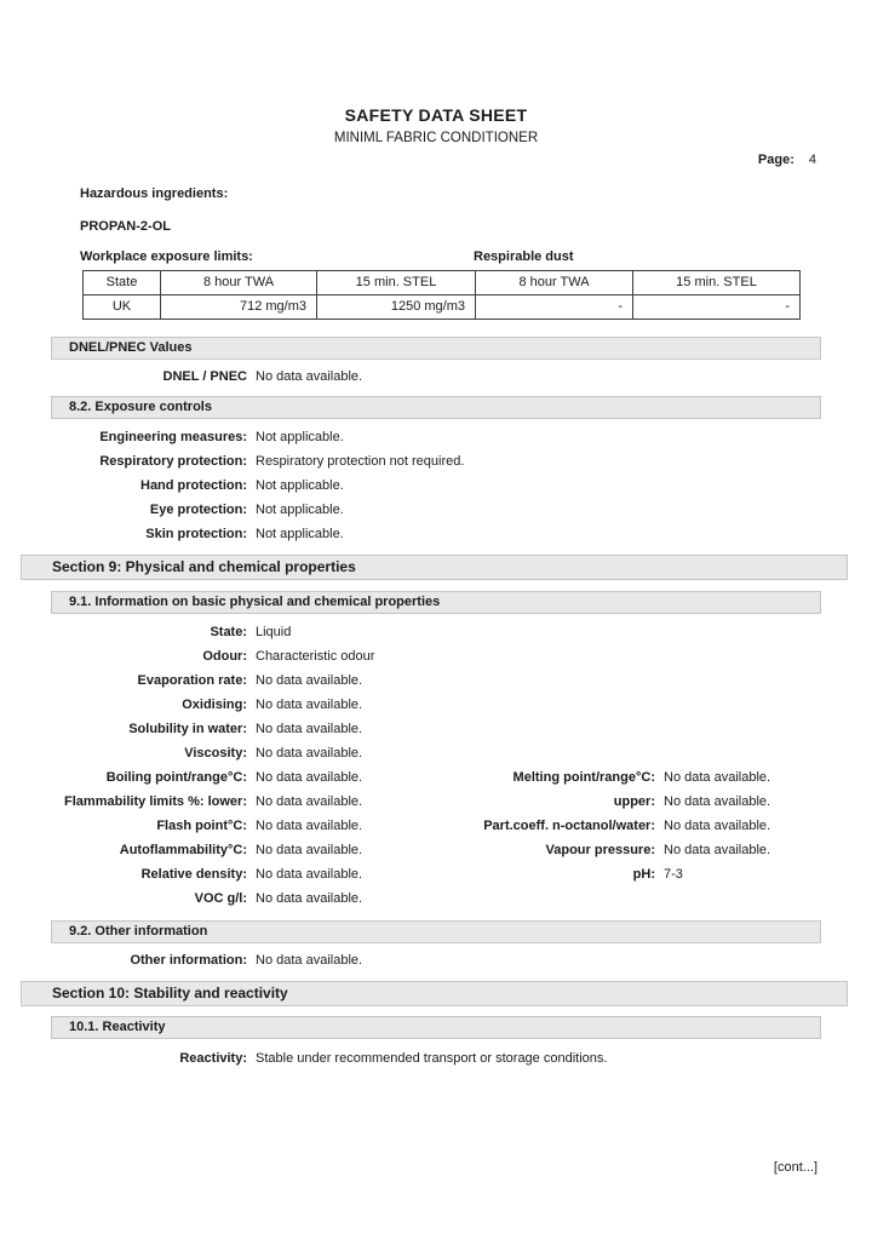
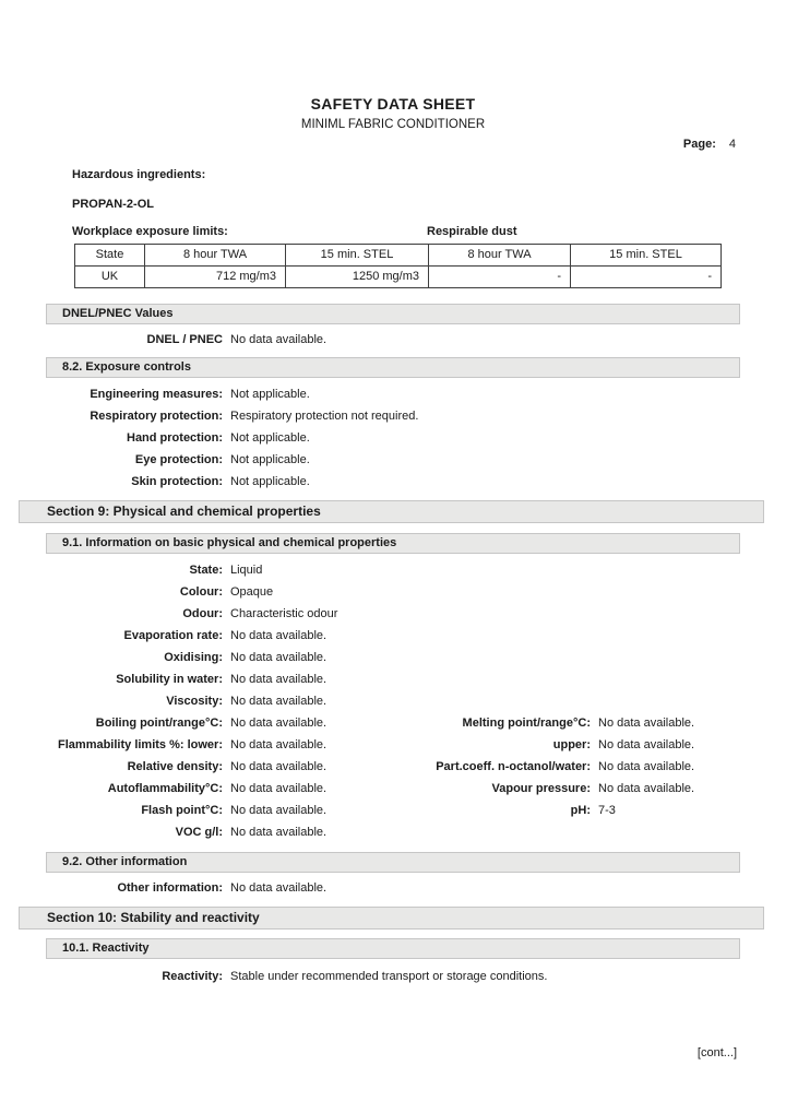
  SAFETY DATA SHEET
  MINIML FABRIC CONDITIONER
  Page: 4
  Hazardous ingredients:
  PROPAN-2-OL
  Workplace exposure limits:
  Respirable dust
  State	8 hour TWA	15 min. STEL	8 hour TWA	15 min. STEL
  UK	712 mg/m3	1250 mg/m3	-	-
  DNEL/PNEC Values
  DNEL / PNEC
  No data available.
  8.2. Exposure controls
  Engineering measures:
  Not applicable.
  Respiratory protection:
  Respiratory protection not required.
  Hand protection:
  Not applicable.
  Eye protection:
  Not applicable.
  Skin protection:
  Not applicable.
  Section 9: Physical and chemical properties
  9.1. Information on basic physical and chemical properties
  State:
  Liquid
+ Colour:
+ Opaque
  Odour:
  Characteristic odour
  Evaporation rate:
  No data available.
  Oxidising:
  No data available.
  Solubility in water:
  No data available.
  Viscosity:
  No data available.
  Boiling point/range°C:
  No data available.
  Melting point/range°C:
  No data available.
  Flammability limits %: lower:
  No data available.
  upper:
  No data available.
- Flash point°C:
+ Relative density:
  No data available.
  Part.coeff. n-octanol/water:
  No data available.
  Autoflammability°C:
  No data available.
  Vapour pressure:
  No data available.
- Relative density:
+ Flash point°C:
  No data available.
  pH:
  7-3
  VOC g/l:
  No data available.
  9.2. Other information
  Other information:
  No data available.
  Section 10: Stability and reactivity
  10.1. Reactivity
  Reactivity:
  Stable under recommended transport or storage conditions.
  [cont...]
